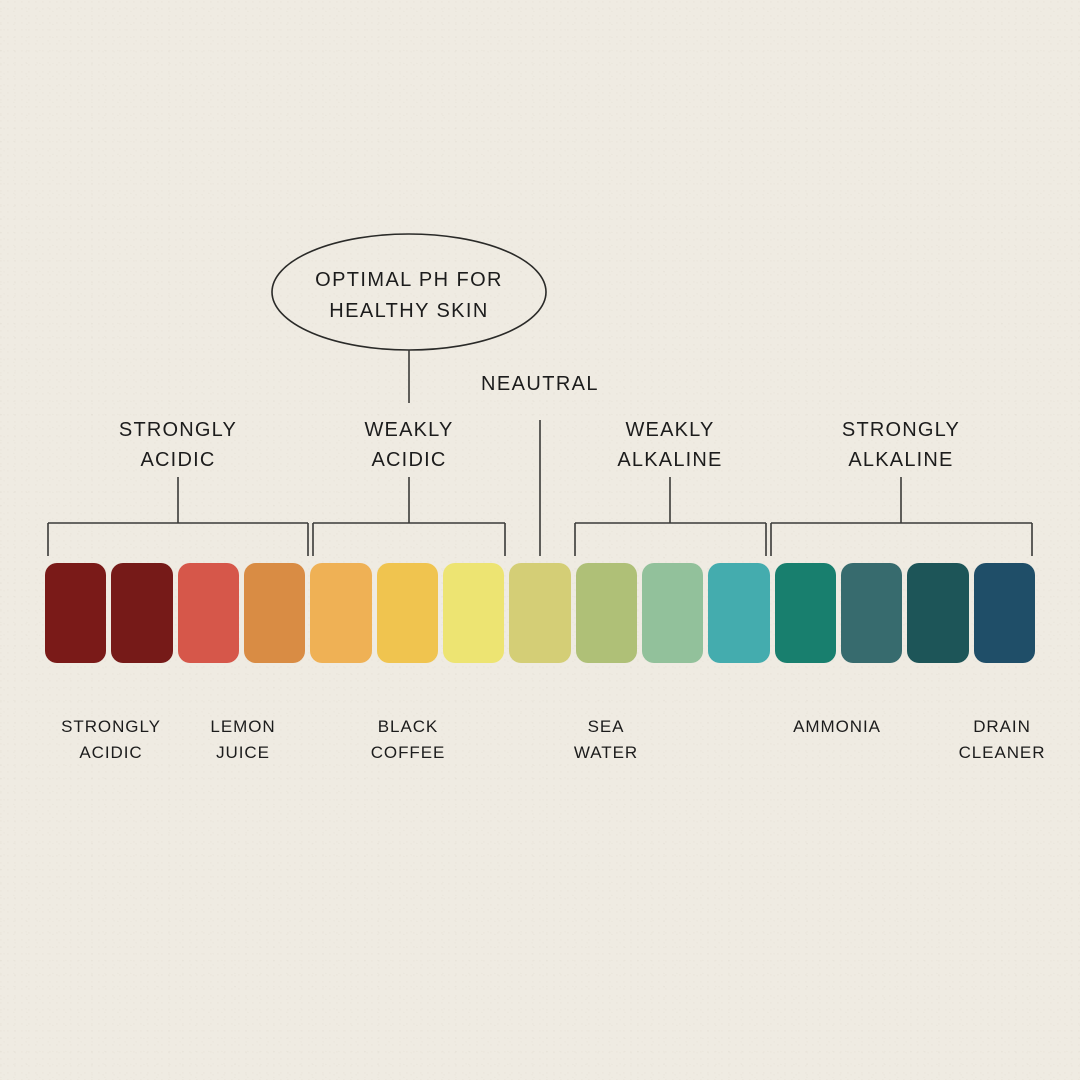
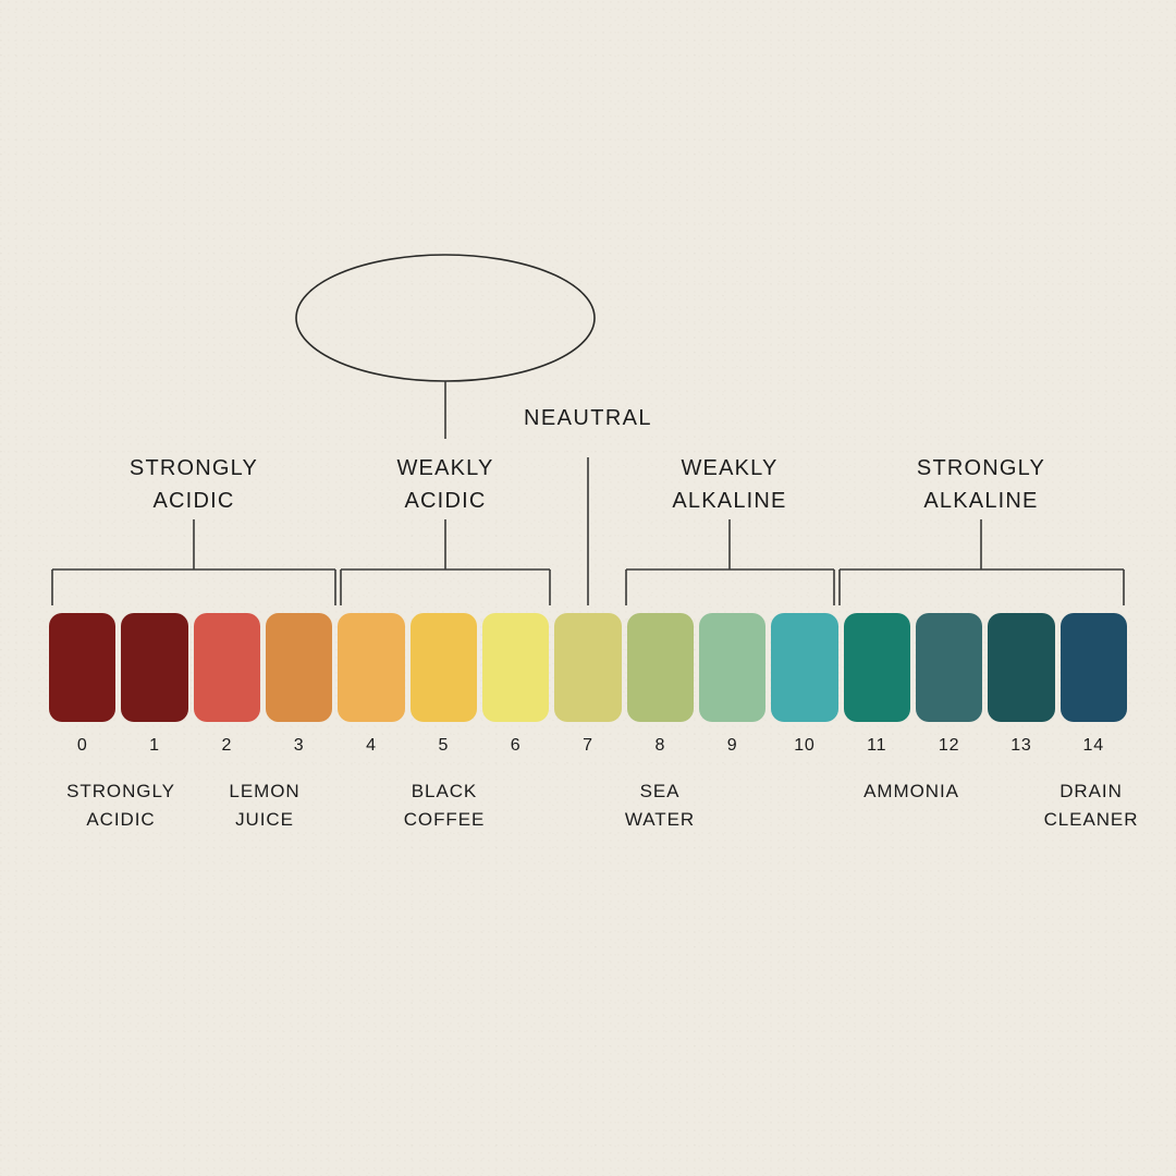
- OPTIMAL PH FOR
- HEALTHY SKIN
  NEAUTRAL
  STRONGLY
  ACIDIC
  WEAKLY
  ACIDIC
  WEAKLY
  ALKALINE
  STRONGLY
  ALKALINE
+ 0
+ 1
+ 2
+ 3
+ 4
+ 5
+ 6
+ 7
+ 8
+ 9
+ 10
+ 11
+ 12
+ 13
+ 14
  STRONGLY
  ACIDIC
  LEMON
  JUICE
  BLACK
  COFFEE
  SEA
  WATER
  AMMONIA
  DRAIN
  CLEANER
